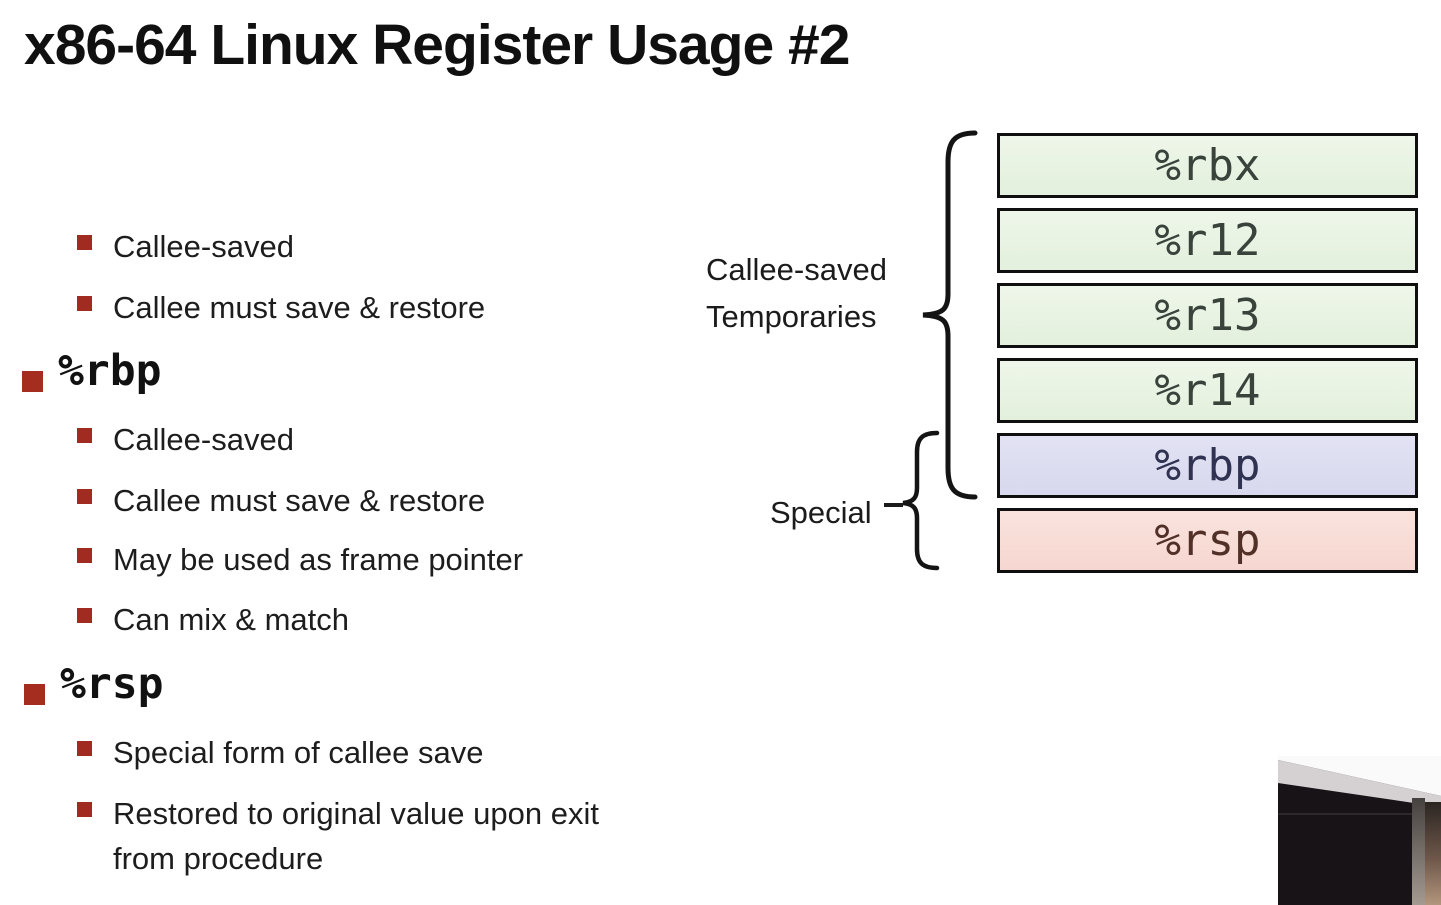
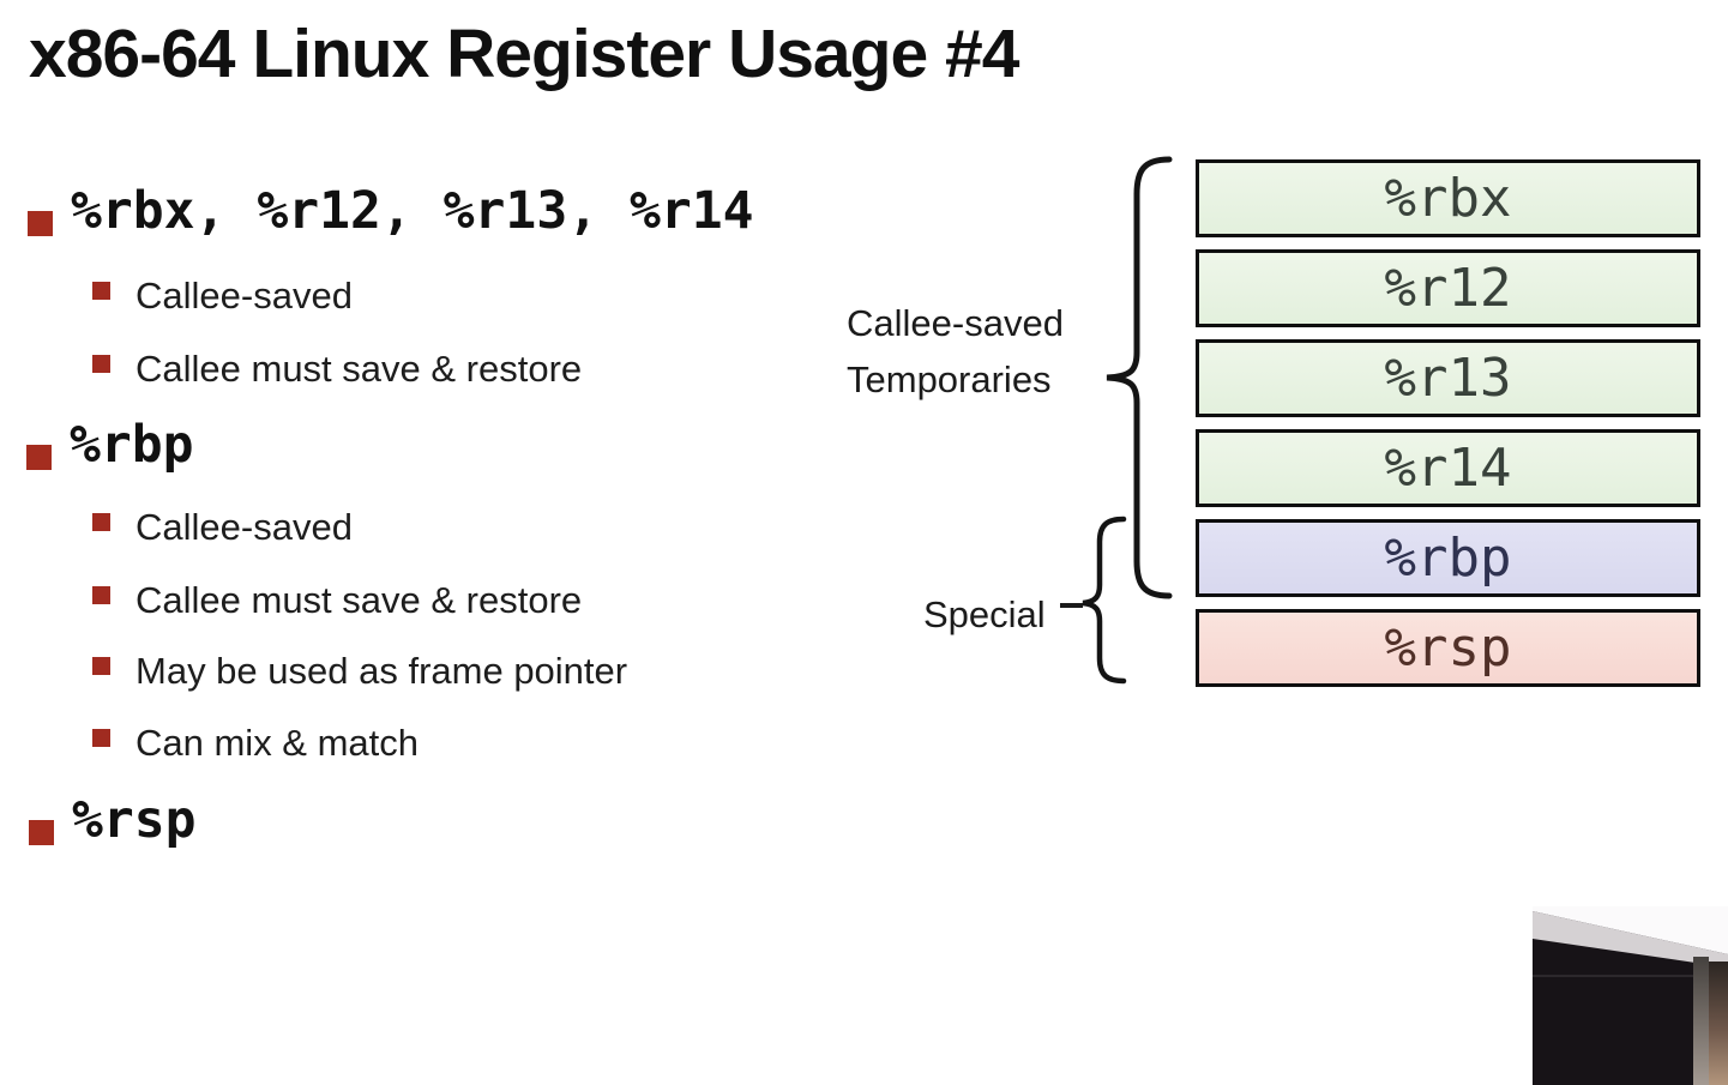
- x86-64 Linux Register Usage #2
+ x86-64 Linux Register Usage #4
+ %rbx, %r12, %r13, %r14
  Callee-saved
  Callee must save & restore
  %rbp
  Callee-saved
  Callee must save & restore
  May be used as frame pointer
  Can mix & match
  %rsp
- Special form of callee save
- Restored to original value upon exit from procedure
  Callee-saved
  Temporaries
  Special
  %rbx
  %r12
  %r13
  %r14
  %rbp
  %rsp
